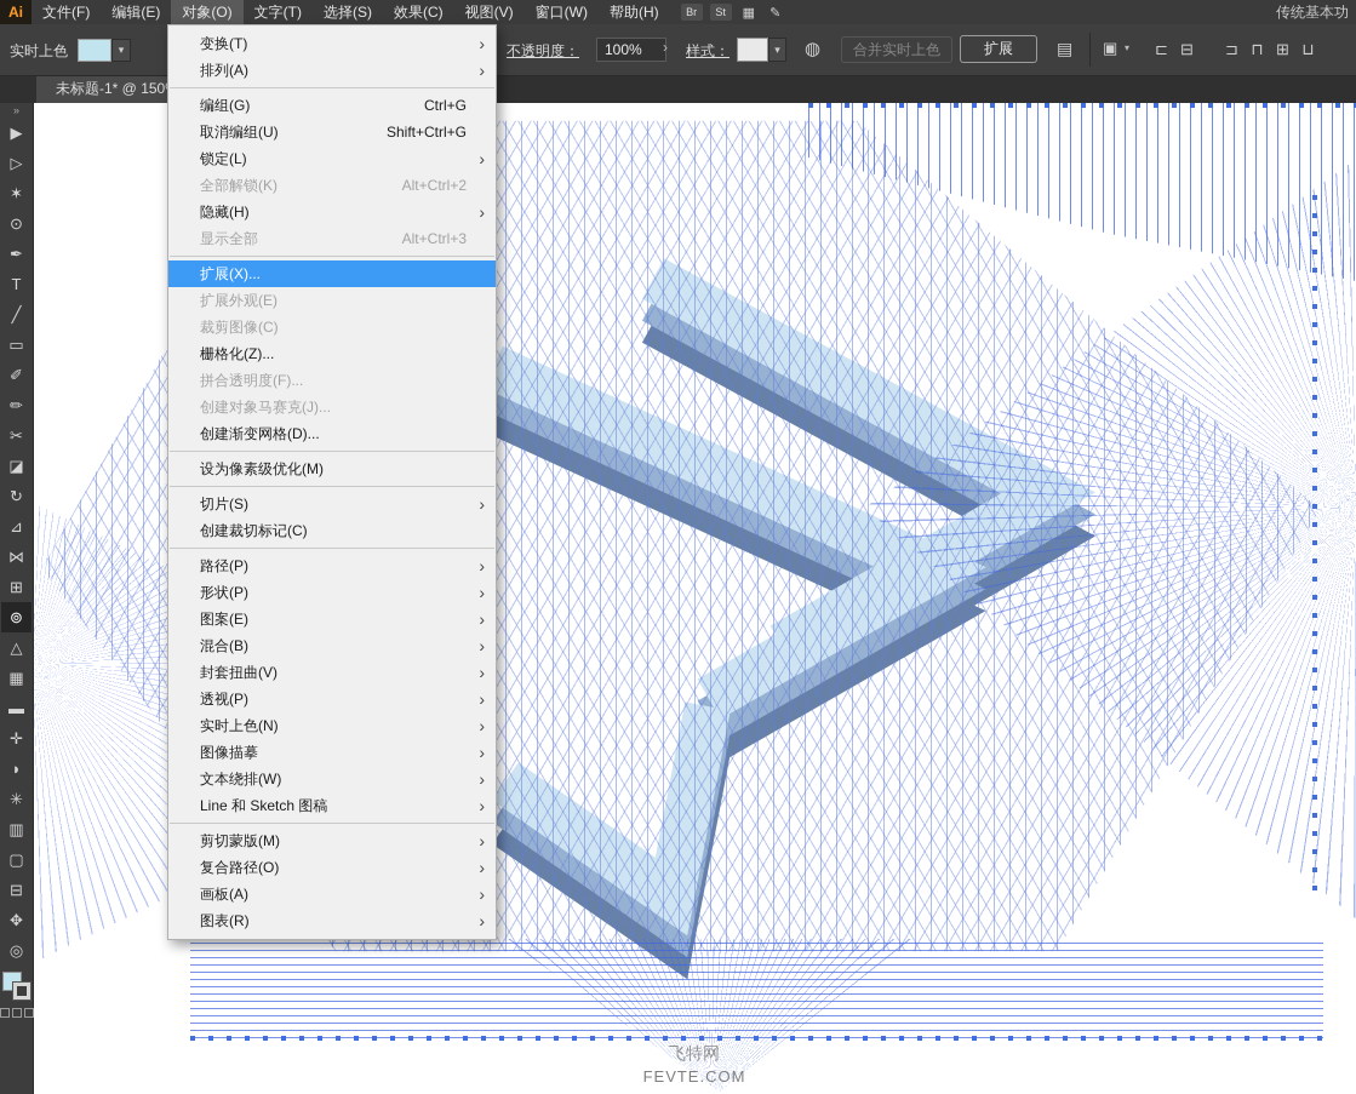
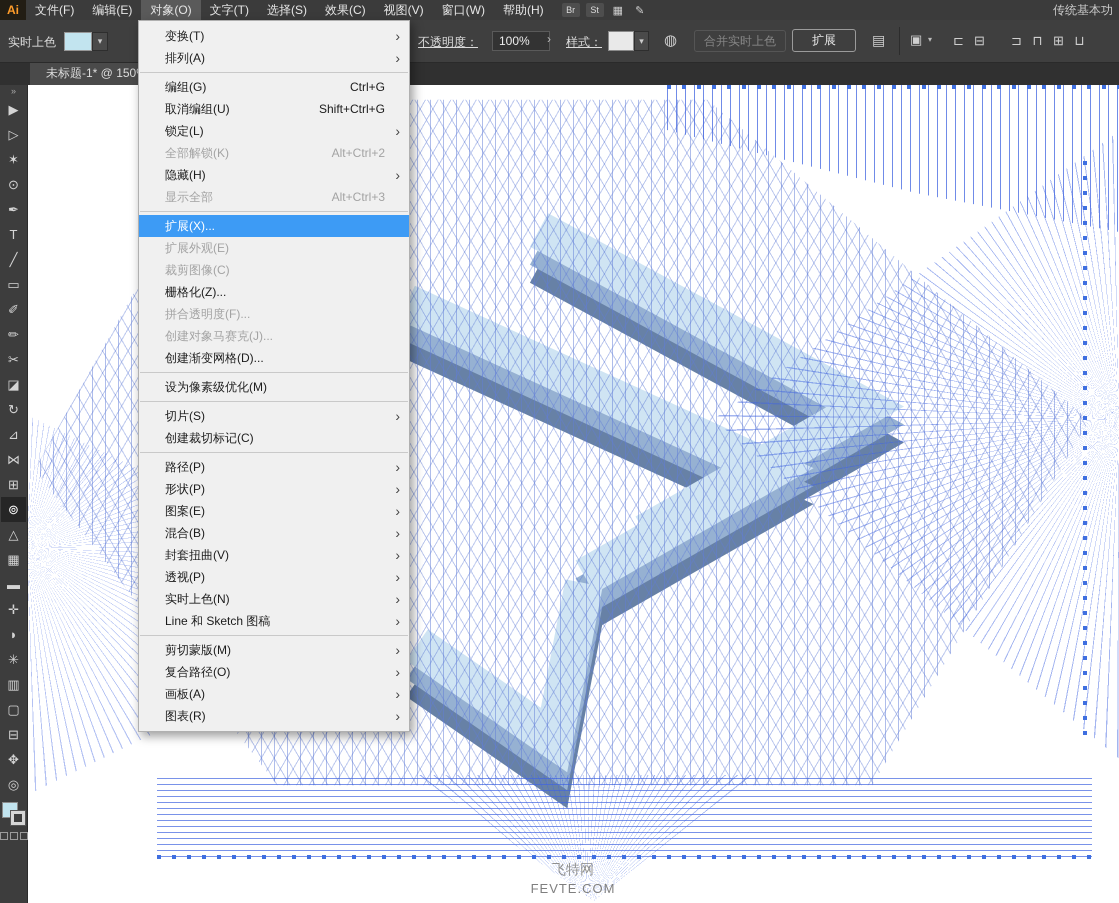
  Ai
  文件(F)
  编辑(E)
  对象(O)
  文字(T)
  选择(S)
  效果(C)
  视图(V)
  窗口(W)
  帮助(H)
  Br
  St
  ▦
  ✎
  传统基本功
  实时上色
  ▾
  不透明度：
  100%
  ›
  样式：
  ▾
  ◍
  合并实时上色
  扩展
  ▤
  ▣
  ▾
  ⊏
  ⊟
  ⊐
  ⊓
  ⊞
  ⊔
  未标题-1* @ 150
  »
  ▶
  ▷
  ✶
  ⊙
  ✒
  T
  ╱
  ▭
  ✐
  ✏
  ✂
  ◪
  ↻
  ⊿
  ⋈
  ⊞
  ⊚
  △
  ▦
  ▬
  ✛
  ◗
  ✳
  ▥
  ▢
  ⊟
  ✥
  ◎
  飞特网
  FEVTE.COM
  变换(T)
  排列(A)
  编组(G)
  Ctrl+G
  取消编组(U)
  Shift+Ctrl+G
  锁定(L)
  全部解锁(K)
  Alt+Ctrl+2
  隐藏(H)
  显示全部
  Alt+Ctrl+3
  扩展(X)...
  扩展外观(E)
  裁剪图像(C)
  栅格化(Z)...
  拼合透明度(F)...
  创建对象马赛克(J)...
  创建渐变网格(D)...
  设为像素级优化(M)
  切片(S)
  创建裁切标记(C)
  路径(P)
  形状(P)
  图案(E)
  混合(B)
  封套扭曲(V)
  透视(P)
  实时上色(N)
- 图像描摹
- 文本绕排(W)
  Line 和 Sketch 图稿
  剪切蒙版(M)
  复合路径(O)
  画板(A)
  图表(R)
